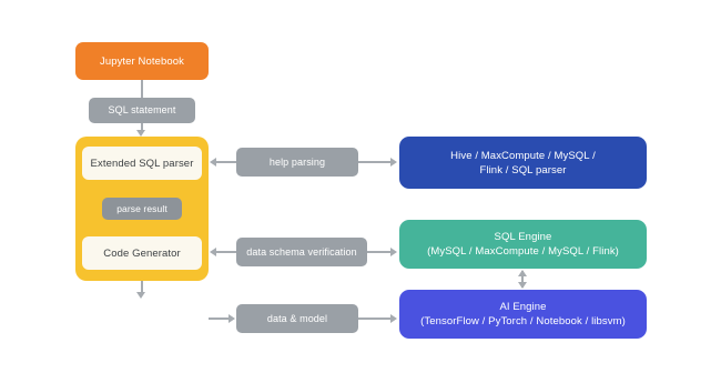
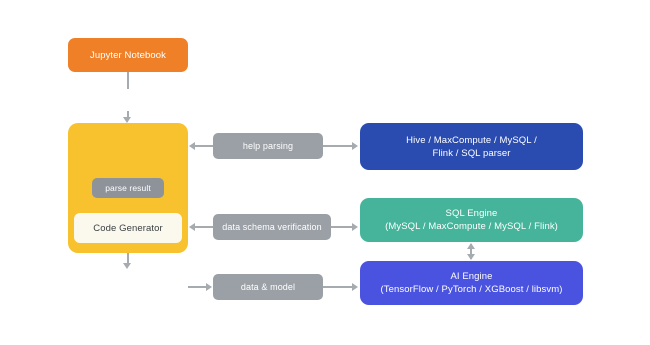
  Jupyter Notebook
- SQL statement
- Extended SQL parser
  parse result
  Code Generator
  help parsing
  data schema verification
  data & model
  Hive / MaxCompute / MySQL /
  Flink / SQL parser
  SQL Engine
  (MySQL / MaxCompute / MySQL / Flink)
  AI Engine
- (TensorFlow / PyTorch / Notebook / libsvm)
+ (TensorFlow / PyTorch / XGBoost / libsvm)
